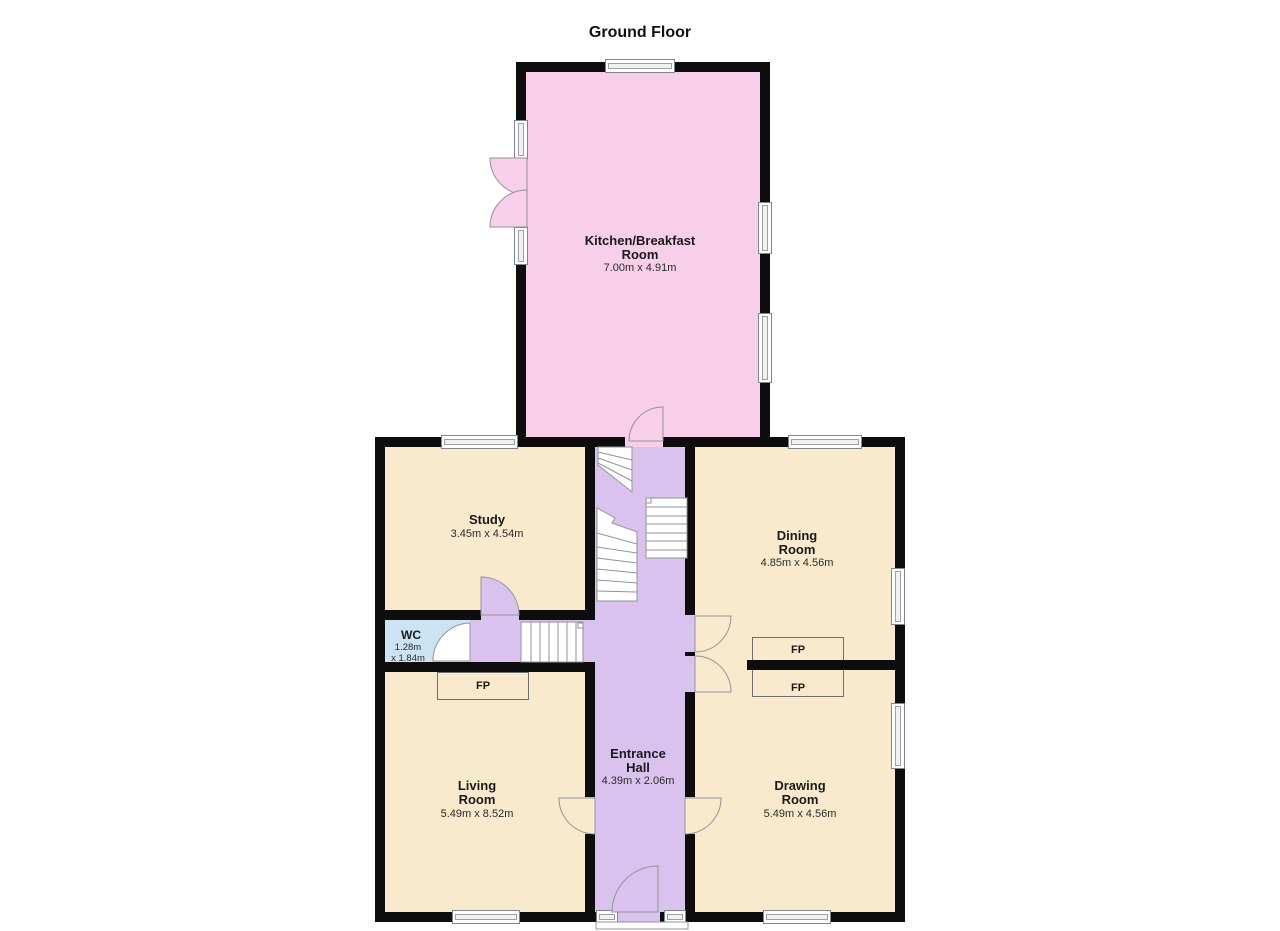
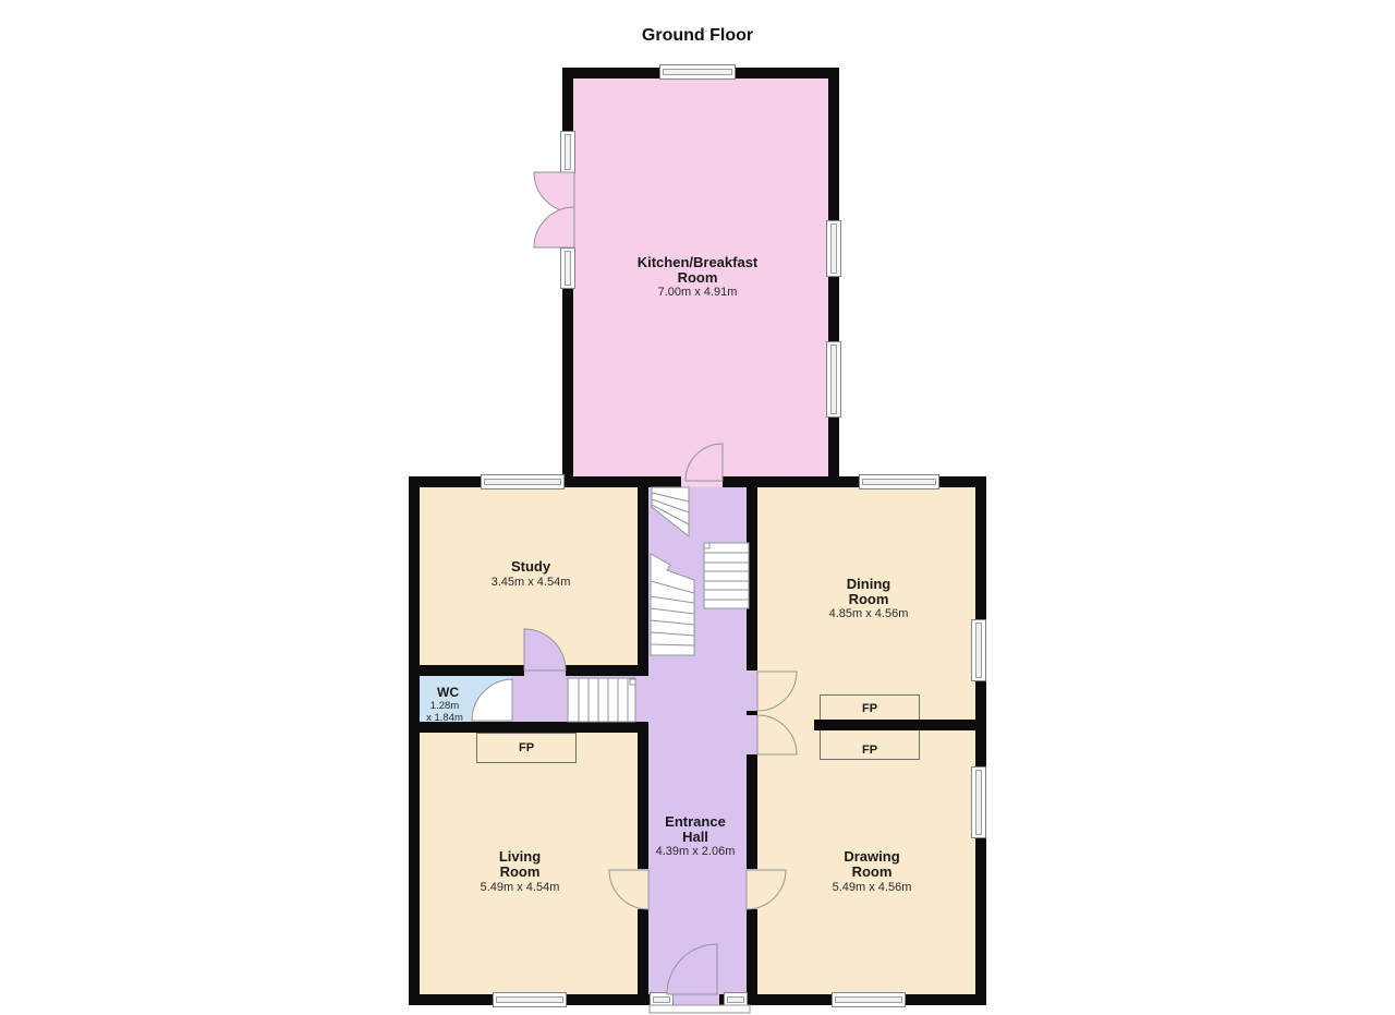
  FP
  FP
  FP
  Ground Floor
  Kitchen/Breakfast
  Room
  7.00m x 4.91m
  Study
  3.45m x 4.54m
  Dining
  Room
  4.85m x 4.56m
  WC
  1.28m
  x 1.84m
  Living
  Room
- 5.49m x 8.52m
+ 5.49m x 4.54m
  Entrance
  Hall
  4.39m x 2.06m
  Drawing
  Room
  5.49m x 4.56m
